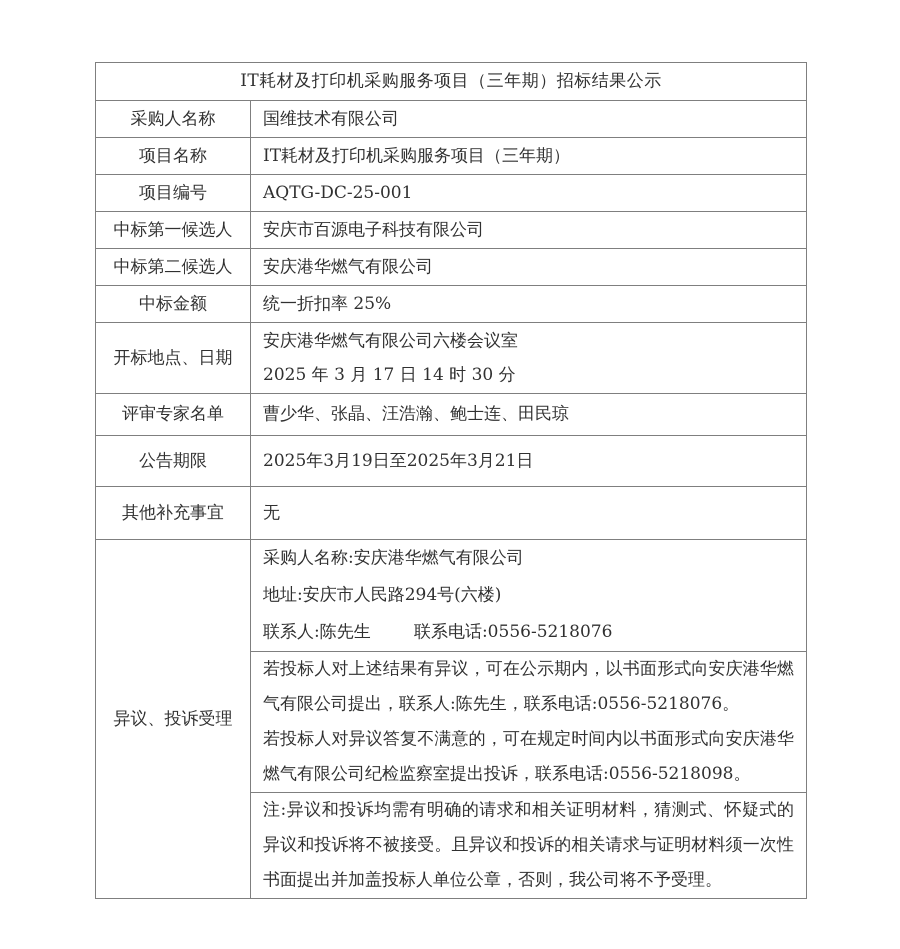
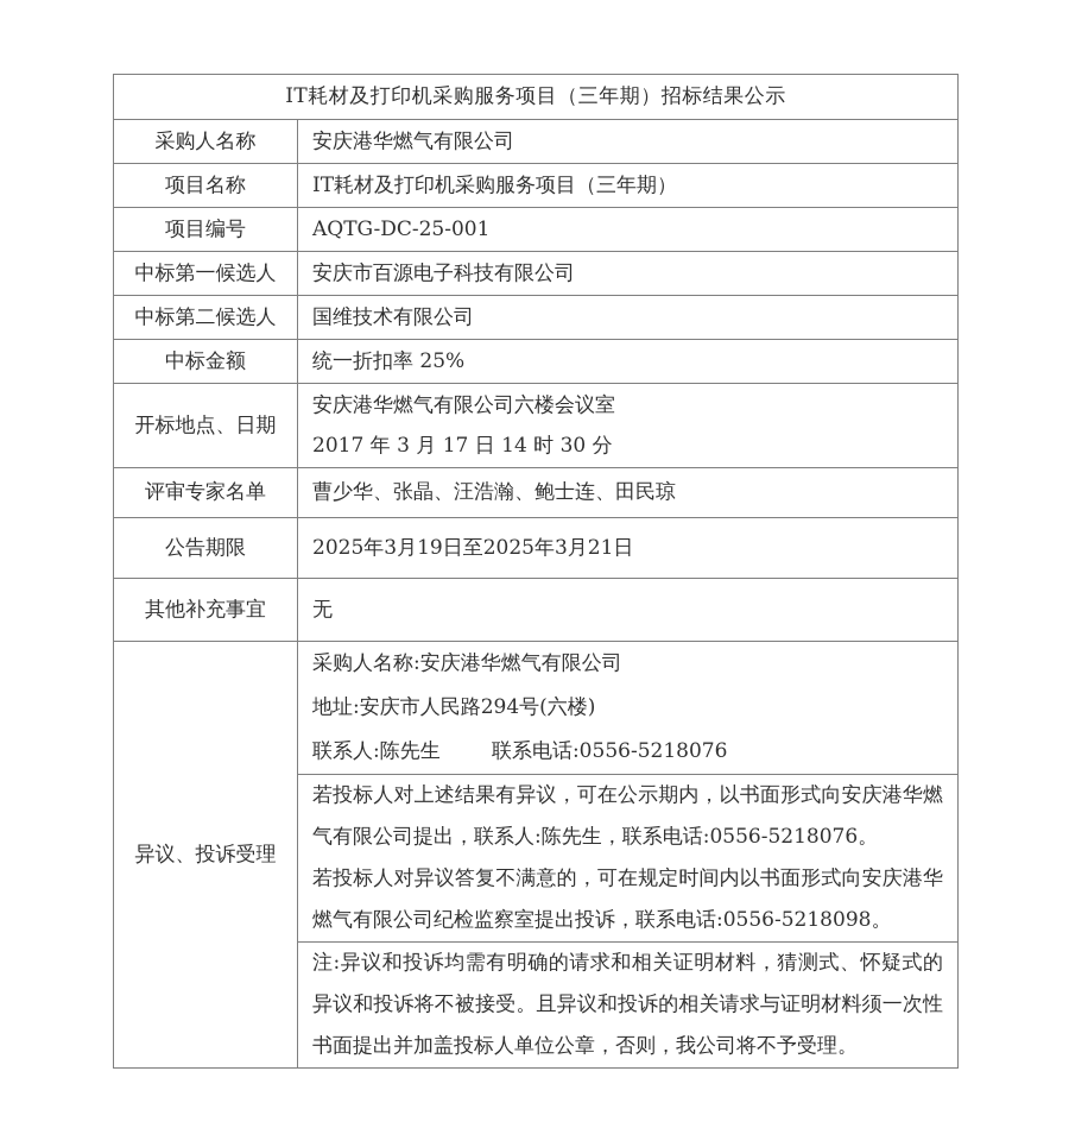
  IT耗材及打印机采购服务项目（三年期）招标结果公示
- 采购人名称	国维技术有限公司
+ 采购人名称	安庆港华燃气有限公司
  项目名称	IT耗材及打印机采购服务项目（三年期）
  项目编号	AQTG-DC-25-001
  中标第一候选人	安庆市百源电子科技有限公司
- 中标第二候选人	安庆港华燃气有限公司
+ 中标第二候选人	国维技术有限公司
  中标金额	统一折扣率 25%
- 开标地点、日期	安庆港华燃气有限公司六楼会议室 2025 年 3 月 17 日 14 时 30 分
+ 开标地点、日期	安庆港华燃气有限公司六楼会议室 2017 年 3 月 17 日 14 时 30 分
  评审专家名单	曹少华、张晶、汪浩瀚、鲍士连、田民琼
  公告期限	2025年3月19日至2025年3月21日
  其他补充事宜	无
  异议、投诉受理	采购人名称:安庆港华燃气有限公司 地址:安庆市人民路294号(六楼) 联系人:陈先生 联系电话:0556-5218076
  若投标人对上述结果有异议，可在公示期内，以书面形式向安庆港华燃气有限公司提出，联系人:陈先生，联系电话:0556-5218076。 若投标人对异议答复不满意的，可在规定时间内以书面形式向安庆港华燃气有限公司纪检监察室提出投诉，联系电话:0556-5218098。
  注:异议和投诉均需有明确的请求和相关证明材料，猜测式、怀疑式的异议和投诉将不被接受。且异议和投诉的相关请求与证明材料须一次性书面提出并加盖投标人单位公章，否则，我公司将不予受理。
